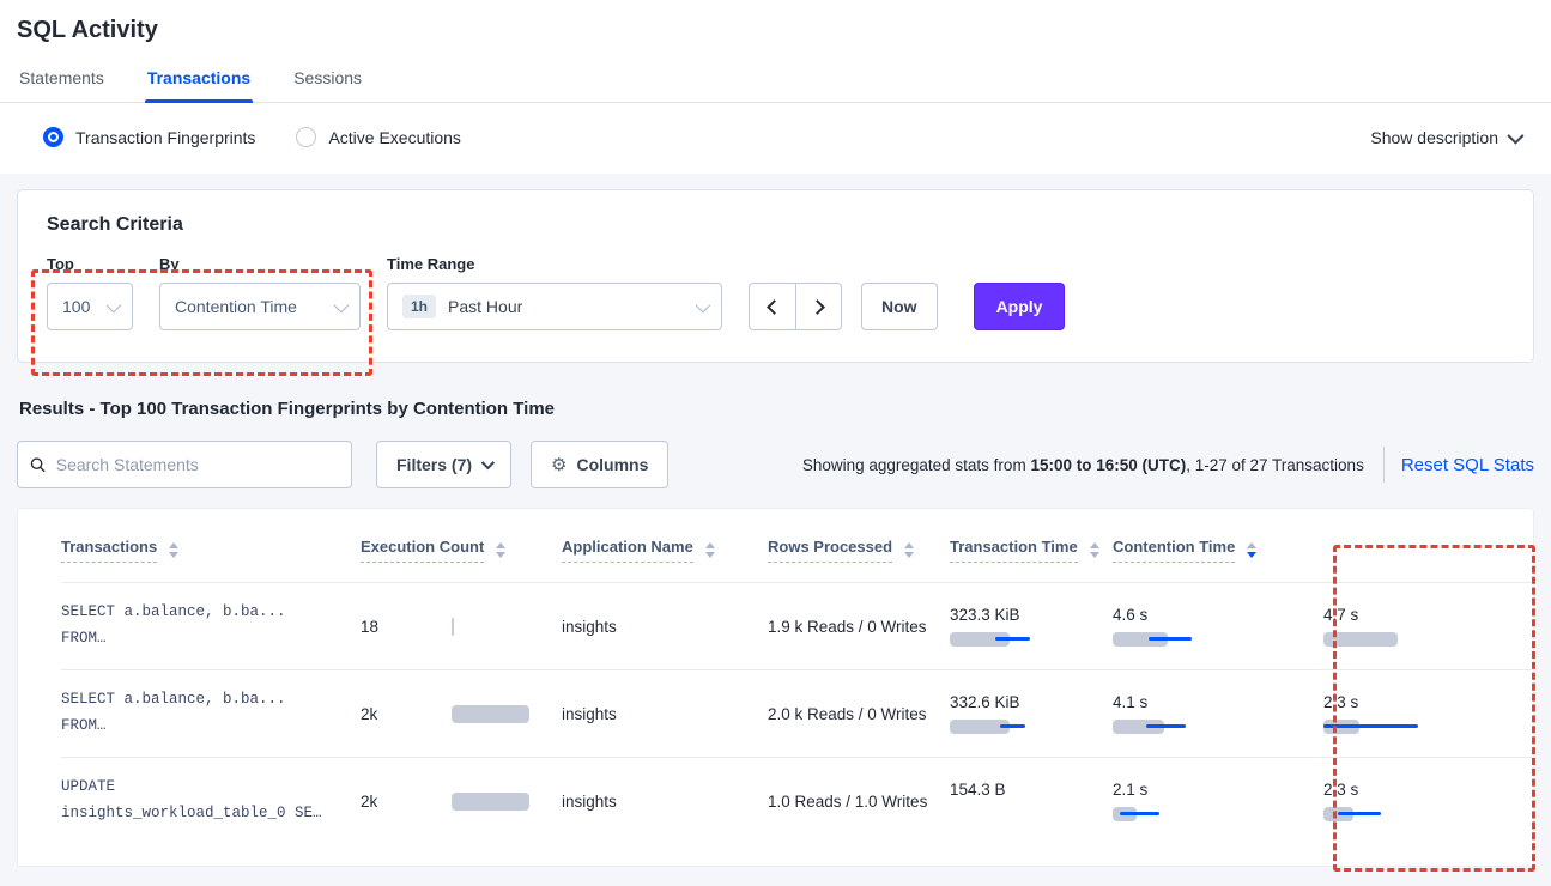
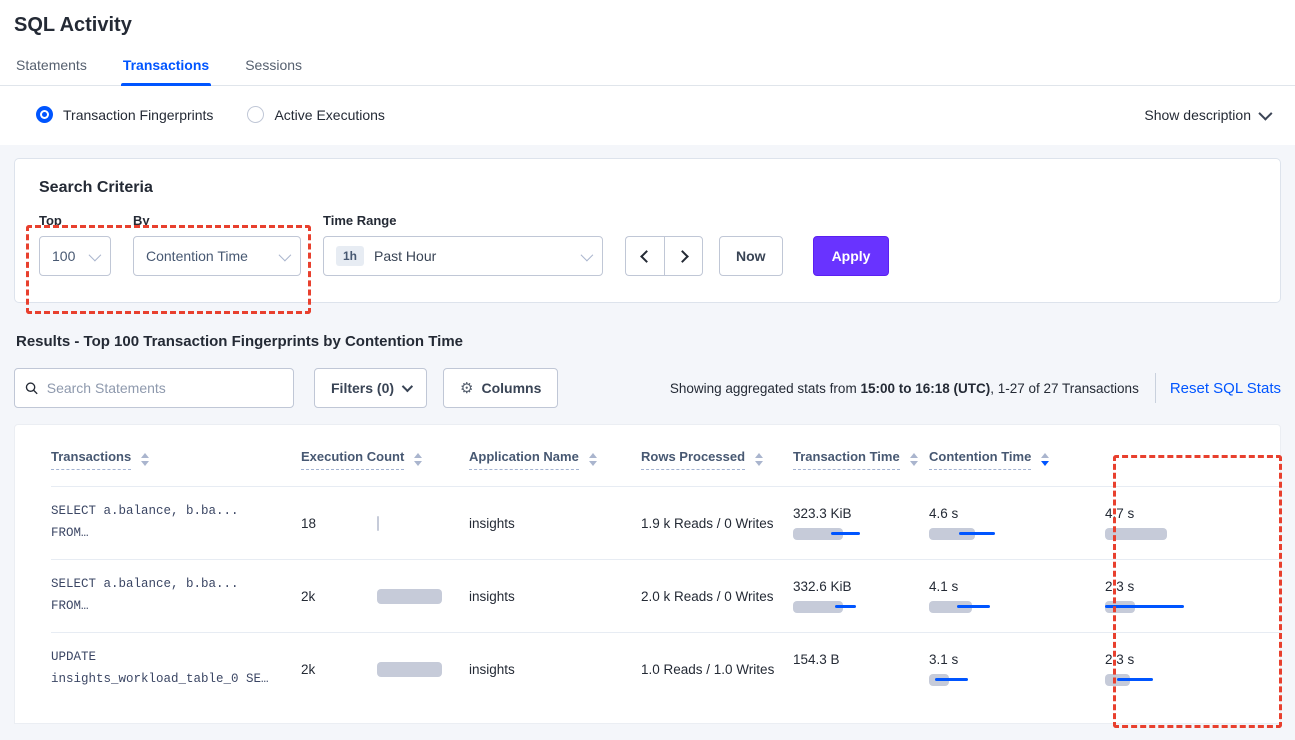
  SQL Activity
  Statements
  Transactions
  Sessions
  Transaction Fingerprints
  Active Executions
  Show description
  Search Criteria
  Top
  100
  By
  Contention Time
  Time Range
  1h
  Past Hour
  Now
  Apply
  Results - Top 100 Transaction Fingerprints by Contention Time
  Search Statements
- Filters (7)
+ Filters (0)
  ⚙
  Columns
- Showing aggregated stats from 15:00 to 16:50 (UTC), 1-27 of 27 Transactions
+ Showing aggregated stats from 15:00 to 16:18 (UTC), 1-27 of 27 Transactions
  Reset SQL Stats
  Transactions
  Execution Count
  Application Name
  Rows Processed
  Transaction Time
  Contention Time
  SELECT a.balance, b.ba...
  FROM…
  18
  insights
  1.9 k Reads / 0 Writes
  323.3 KiB
  4.6 s
  4.7 s
  SELECT a.balance, b.ba...
  FROM…
  2k
  insights
  2.0 k Reads / 0 Writes
  332.6 KiB
  4.1 s
  2.3 s
  UPDATE
  insights_workload_table_0 SE…
  2k
  insights
  1.0 Reads / 1.0 Writes
  154.3 B
- 2.1 s
+ 3.1 s
  2.3 s
